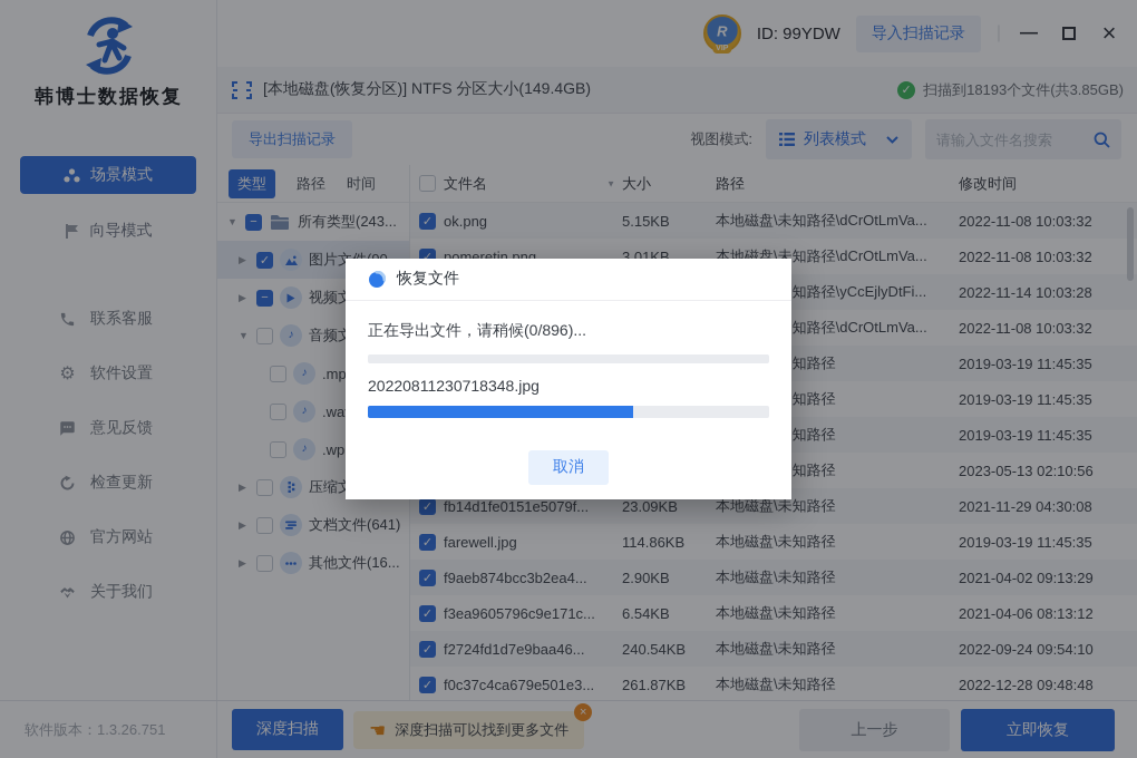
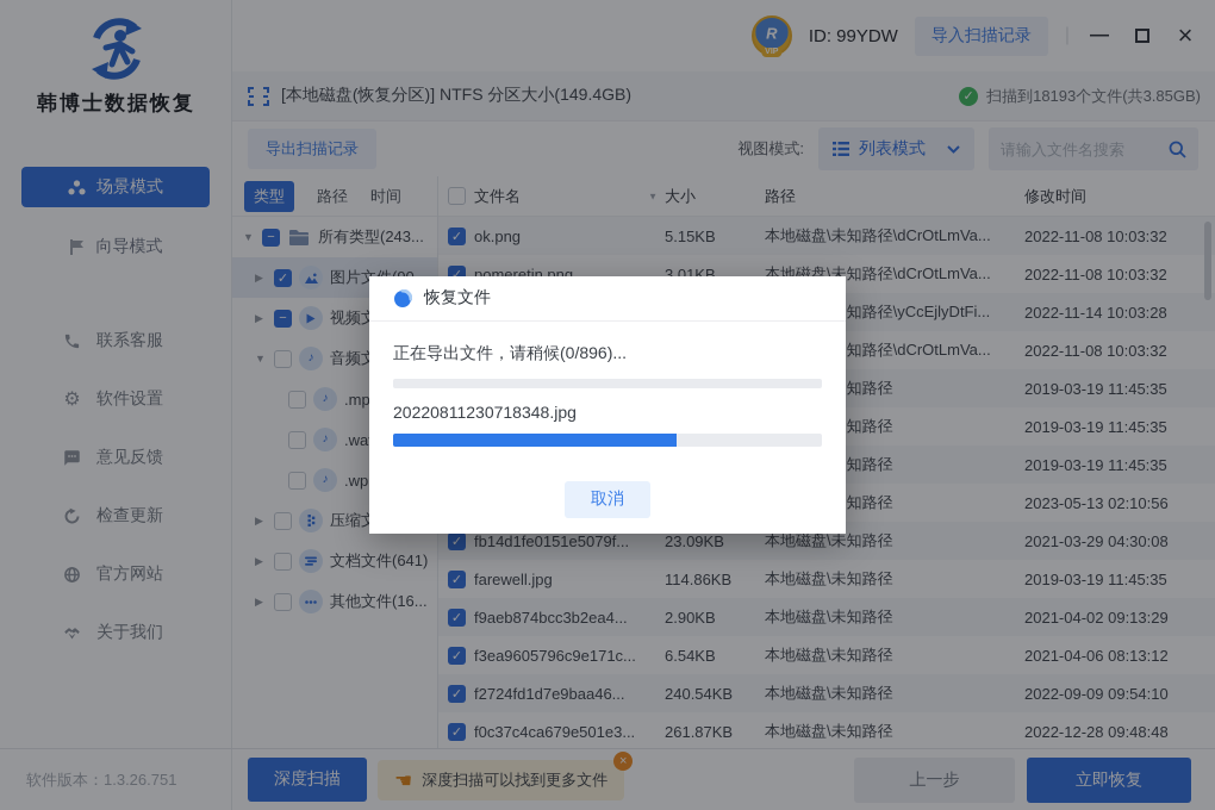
  韩博士数据恢复
  场景模式
  向导模式
  联系客服
  ⚙
  软件设置
  意见反馈
  检查更新
  官方网站
  关于我们
  R
  ID: 99YDW
  导入扫描记录
  —
  ×
  [本地磁盘(恢复分区)] NTFS 分区大小(149.4GB)
  ✓
  扫描到18193个文件(共3.85GB)
  导出扫描记录
  视图模式:
  列表模式
  请输入文件名搜索
  类型
  路径
  时间
  ▼
  −
  所有类型(243...
  ▶
  ✓
  ▶
  −
  ▼
  ♪
  ♪
  .mp
  ♪
  .wa
  ♪
  .wp
  ▶
  ▶
  文档文件(641)
  ▶
  其他文件(16...
  文件名
  ▼
  大小
  路径
  修改时间
  ✓
  ok.png
  5.15KB
  本地磁盘\未知路径\dCrOtLmVa...
  2022-11-08 10:03:32
  ✓
  pomeretin.png
  3.01KB
  本地磁盘\未知路径\dCrOtLmVa...
  2022-11-08 10:03:32
  知路径\yCcEjlyDtFi...
  2022-11-14 10:03:28
  知路径\dCrOtLmVa...
  2022-11-08 10:03:32
  2019-03-19 11:45:35
  2019-03-19 11:45:35
  2019-03-19 11:45:35
  2023-05-13 02:10:56
  ✓
  fb14d1fe0151e5079f...
  23.09KB
  本地磁盘\未知路径
- 2021-11-29 04:30:08
+ 2021-03-29 04:30:08
  ✓
  farewell.jpg
  114.86KB
  本地磁盘\未知路径
  2019-03-19 11:45:35
  ✓
  f9aeb874bcc3b2ea4...
  2.90KB
  本地磁盘\未知路径
  2021-04-02 09:13:29
  ✓
  f3ea9605796c9e171c...
  6.54KB
  本地磁盘\未知路径
  2021-04-06 08:13:12
  ✓
  f2724fd1d7e9baa46...
  240.54KB
  本地磁盘\未知路径
- 2022-09-24 09:54:10
+ 2022-09-09 09:54:10
  ✓
  f0c37c4ca679e501e3...
  261.87KB
  本地磁盘\未知路径
  2022-12-28 09:48:48
  软件版本：1.3.26.751
  深度扫描
  ☚
  深度扫描可以找到更多文件
  ×
  上一步
  立即恢复
  恢复文件
  正在导出文件，请稍候(0/896)...
  20220811230718348.jpg
  取消
